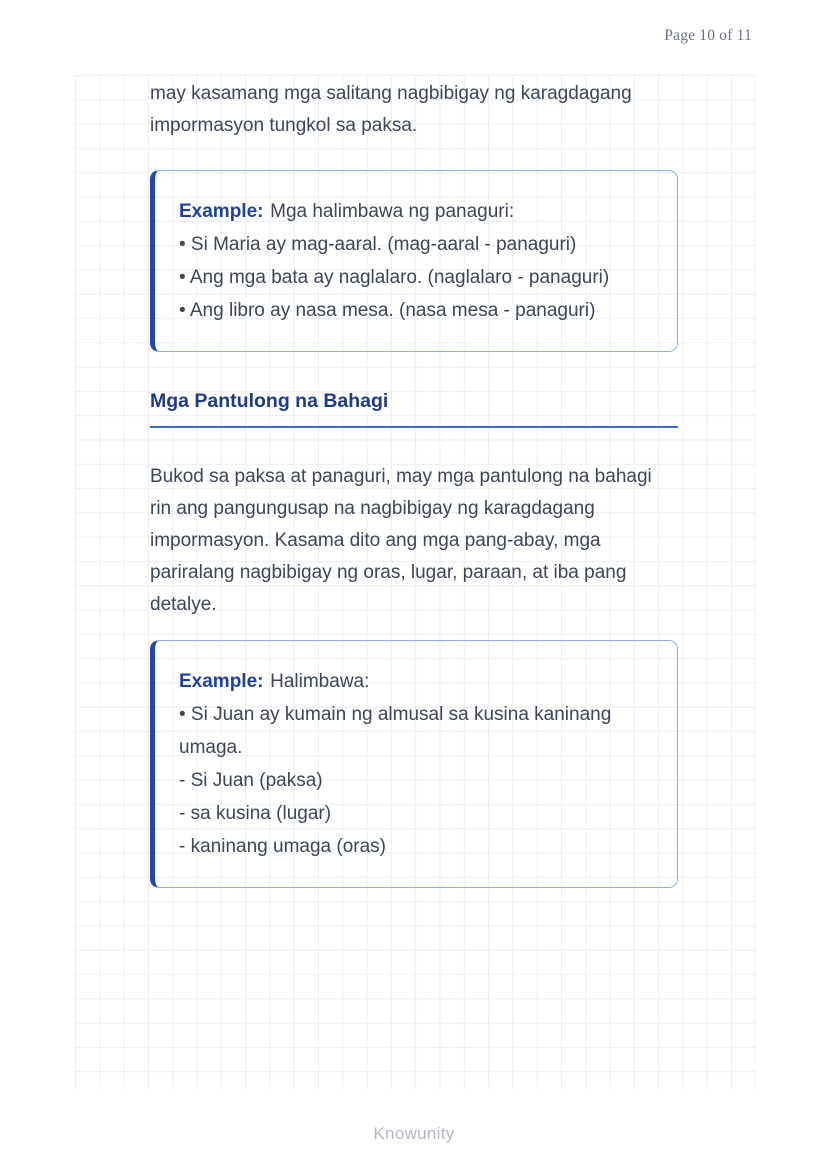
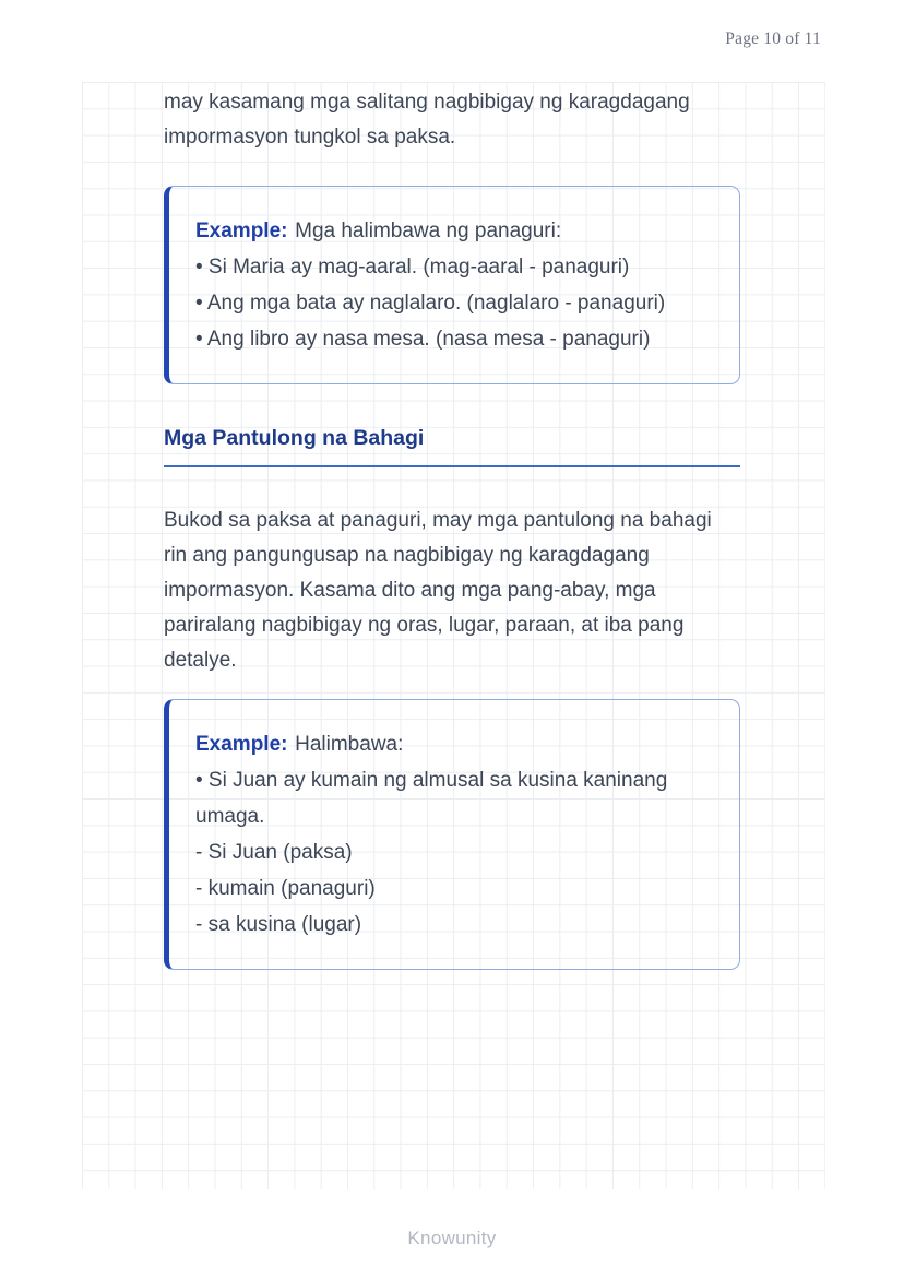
  Page 10 of 11
  may kasamang mga salitang nagbibigay ng karagdagang impormasyon tungkol sa paksa.
  Example: Mga halimbawa ng panaguri:
  • Si Maria ay mag-aaral. (mag-aaral - panaguri)
  • Ang mga bata ay naglalaro. (naglalaro - panaguri)
  • Ang libro ay nasa mesa. (nasa mesa - panaguri)
  Mga Pantulong na Bahagi
  Bukod sa paksa at panaguri, may mga pantulong na bahagi rin ang pangungusap na nagbibigay ng karagdagang impormasyon. Kasama dito ang mga pang-abay, mga pariralang nagbibigay ng oras, lugar, paraan, at iba pang detalye.
  Example: Halimbawa:
  • Si Juan ay kumain ng almusal sa kusina kaninang umaga.
  - Si Juan (paksa)
+ - kumain (panaguri)
  - sa kusina (lugar)
- - kaninang umaga (oras)
  Knowunity
